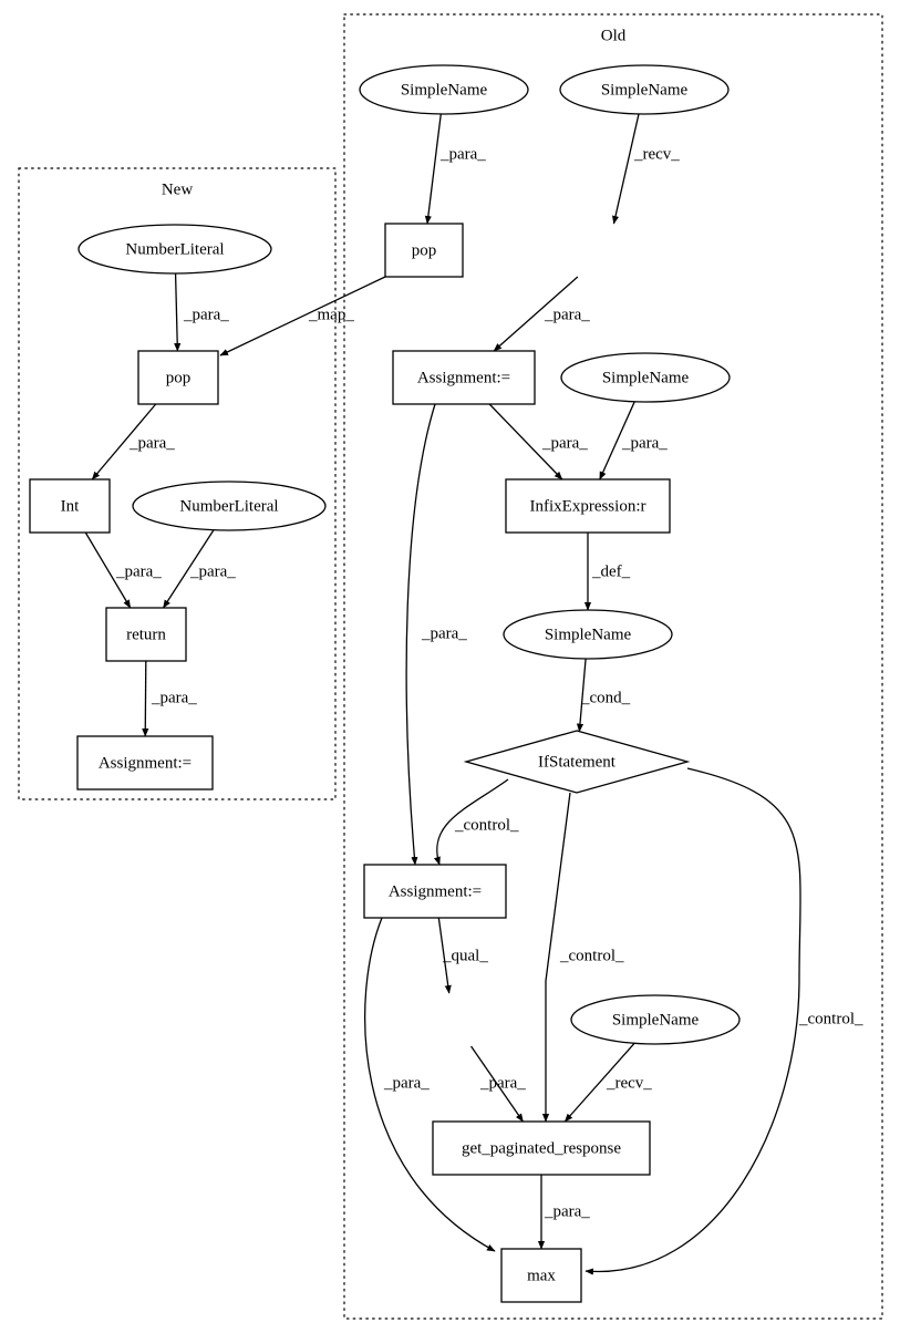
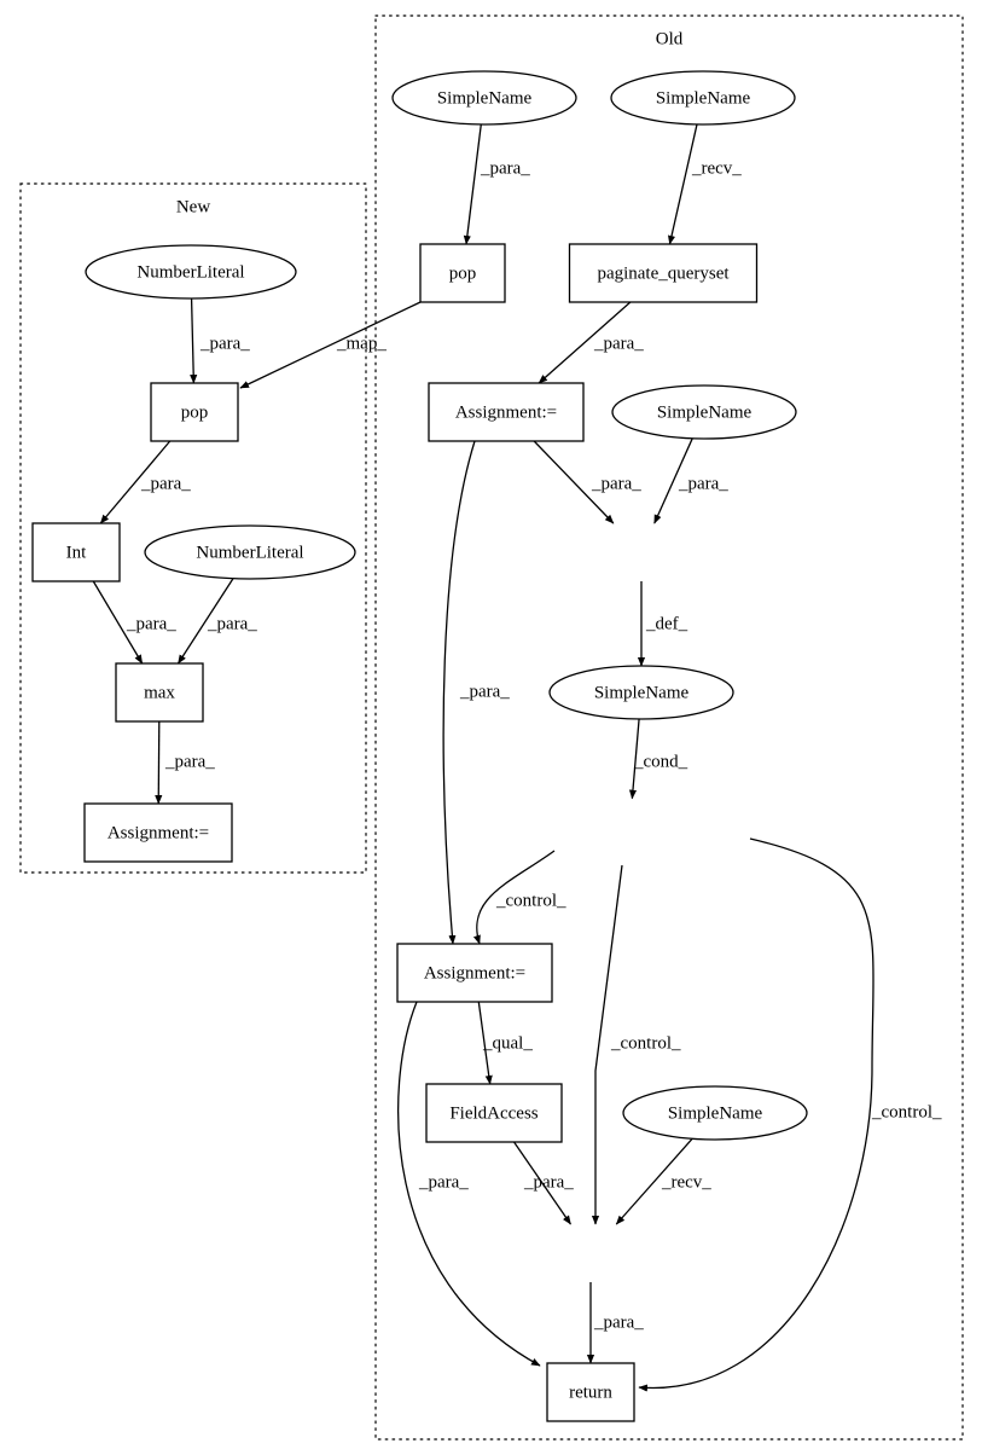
  New
  Old
  NumberLiteral
  pop
  Int
  NumberLiteral
- return
+ max
  Assignment:=
  SimpleName
  SimpleName
  pop
+ paginate_queryset
  Assignment:=
  SimpleName
- InfixExpression:r
  SimpleName
- IfStatement
  Assignment:=
+ FieldAccess
  SimpleName
- get_paginated_response
- max
+ return
  _para_
  _map_
  _para_
  _para_
  _para_
  _para_
  _para_
  _recv_
  _para_
  _para_
  _para_
  _def_
  _cond_
  _para_
  _control_
  _qual_
  _control_
  _para_
  _para_
  _recv_
  _para_
  _control_
